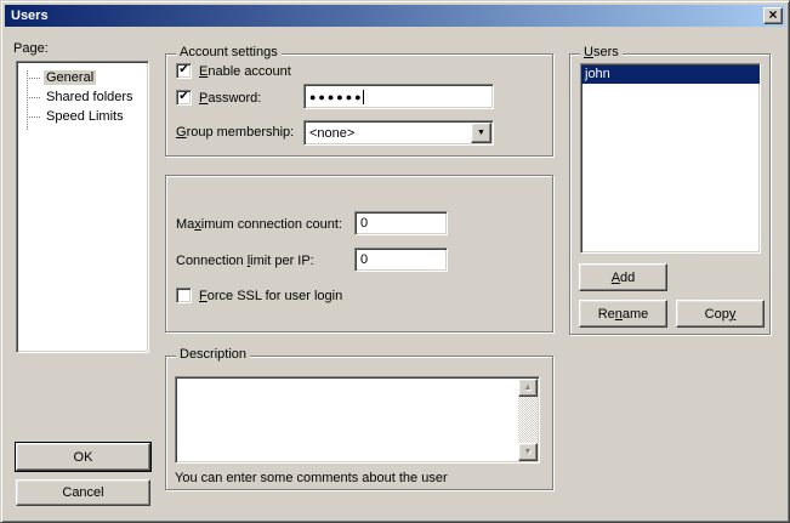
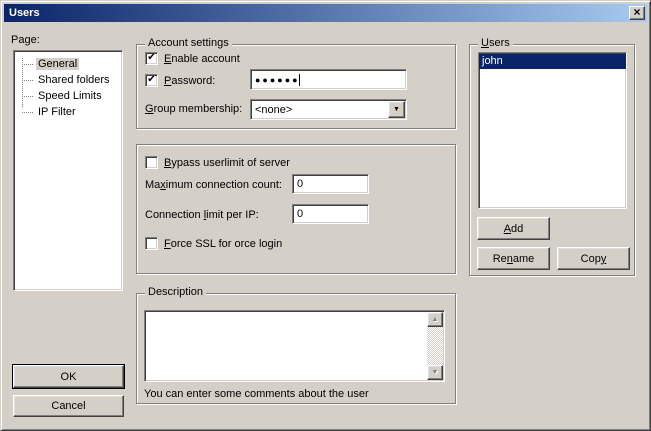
  Users
  ×
  Page:
  General
  Shared folders
  Speed Limits
+ IP Filter
  OK
  Cancel
  Account settings
  ✔
  Enable account
  ✔
  Password:
  ●●●●●●
  Group membership:
  <none>
+ Bypass userlimit of server
  Maximum connection count:
  0
  Connection limit per IP:
  0
- Force SSL for user login
+ Force SSL for orce login
  Description
  You can enter some comments about the user
  Users
  john
  Add
  Rename
  Copy
